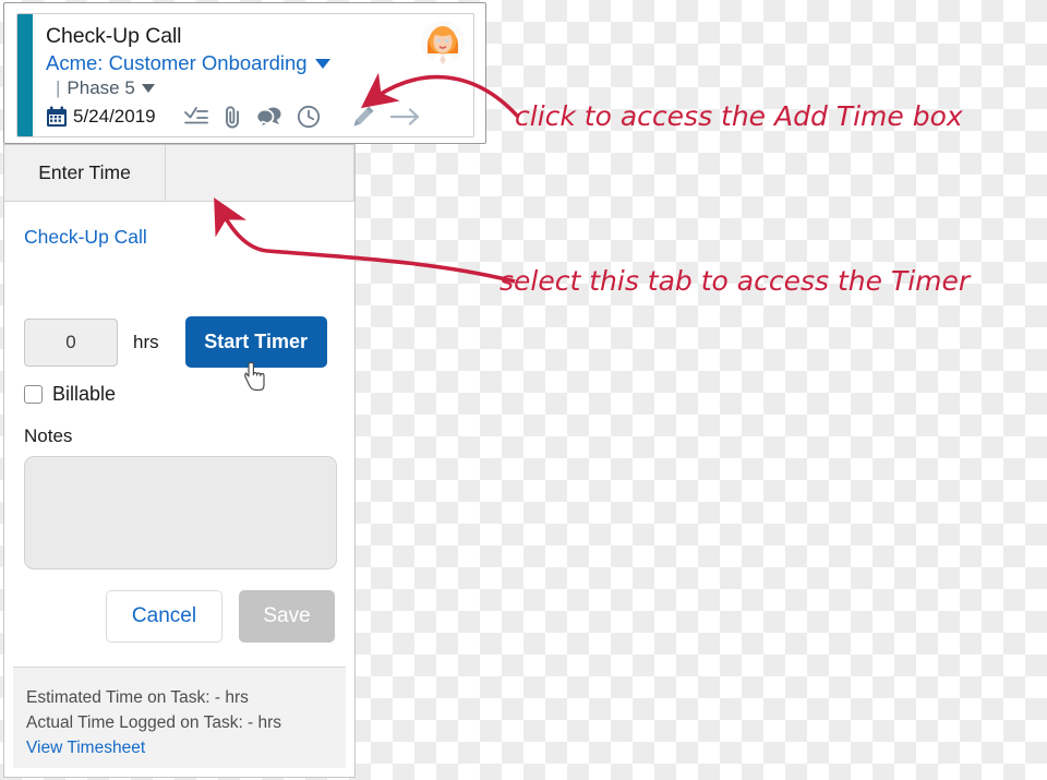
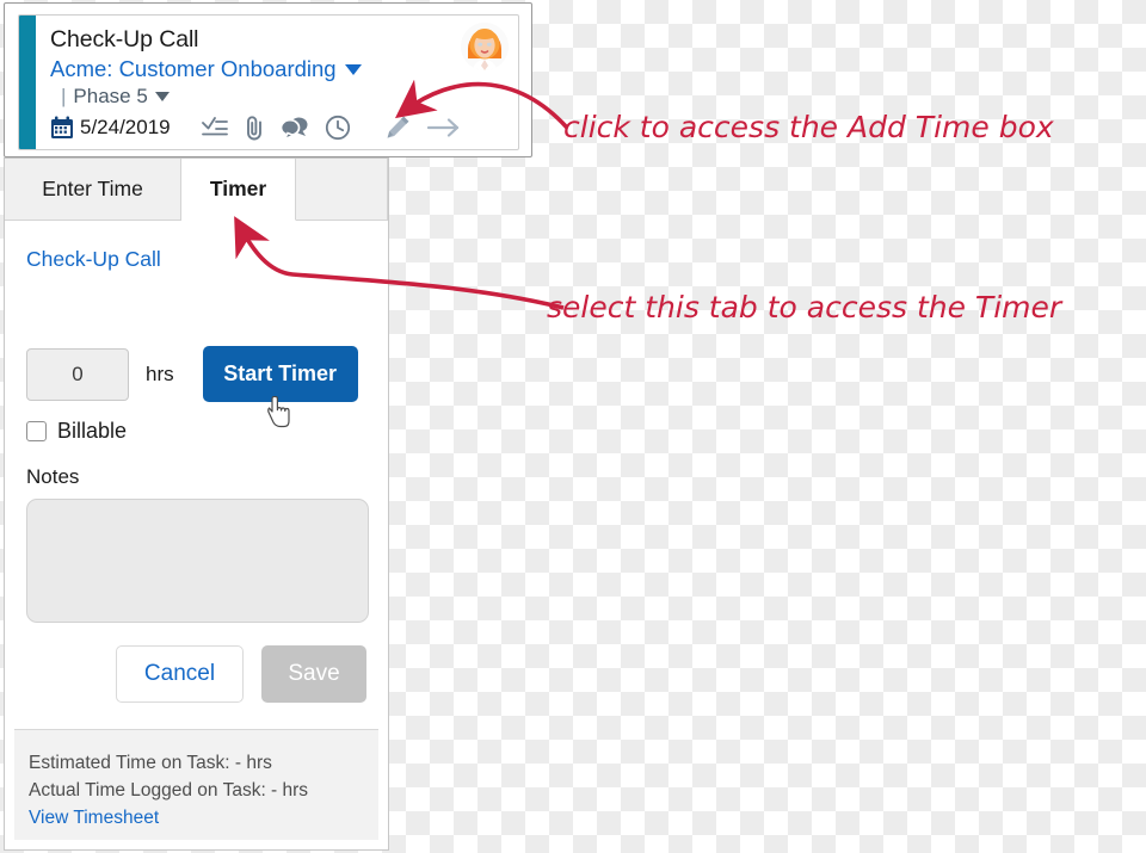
  Check-Up Call
  Acme: Customer Onboarding
  |
  Phase 5
  5/24/2019
  Enter Time
+ Timer
  Check-Up Call
  0
  hrs
  Start Timer
  Billable
  Notes
  Cancel
  Save
  Estimated Time on Task: - hrs
  Actual Time Logged on Task: - hrs
  View Timesheet
  click to access the Add Time box
  select this tab to access the Timer
